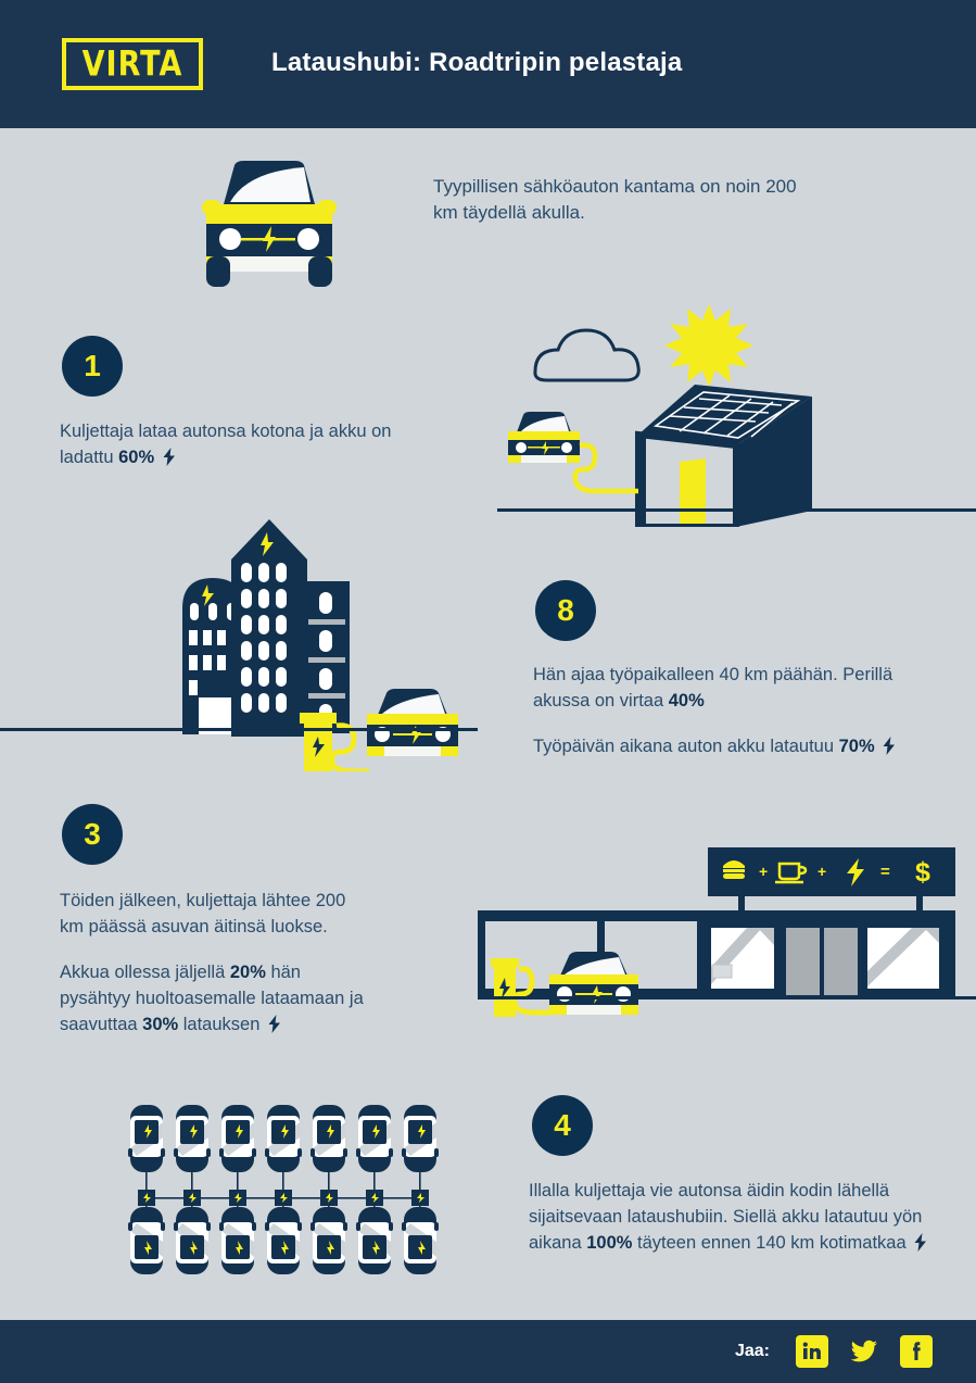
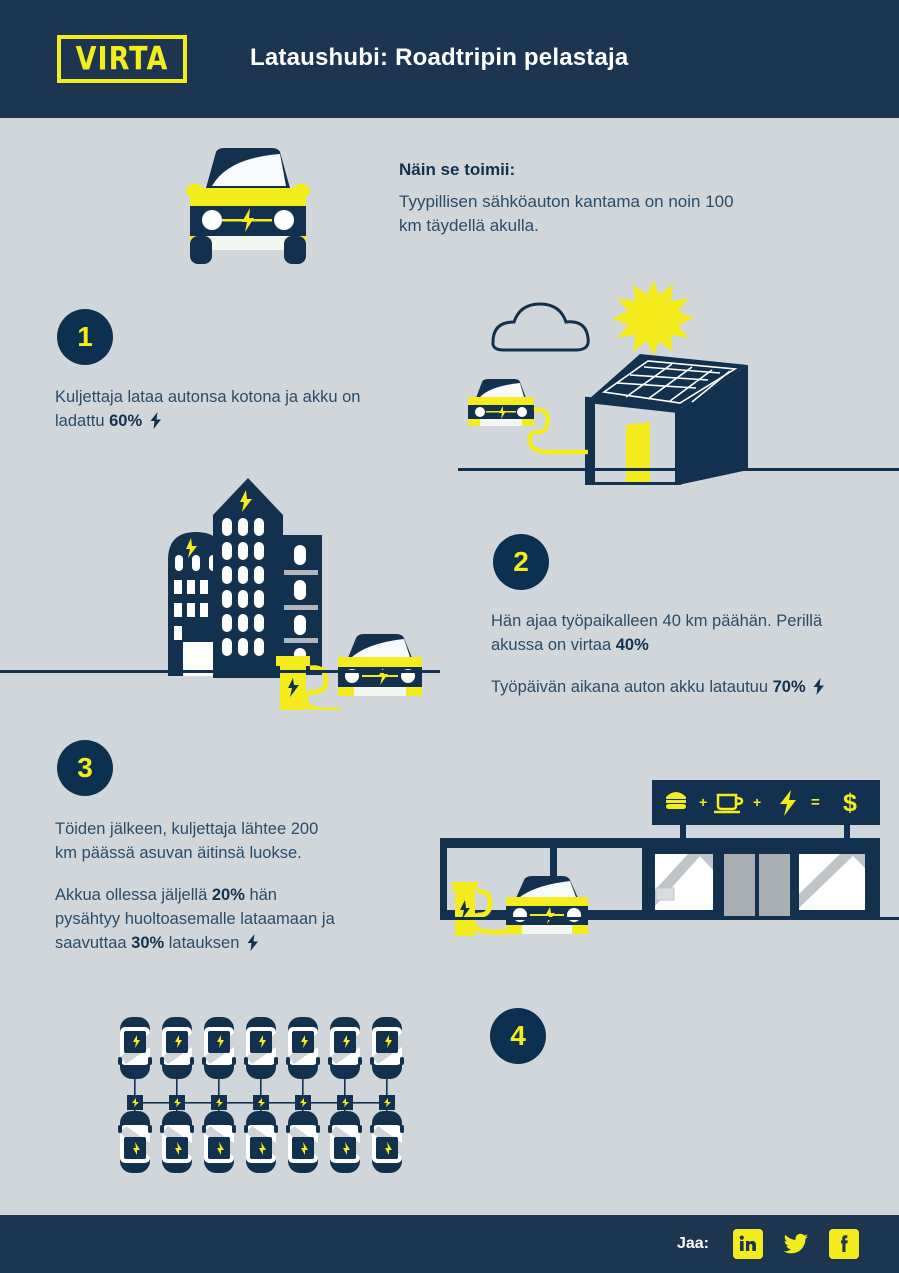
  VIRTA
  Lataushubi: Roadtripin pelastaja
+ Näin se toimii:
- Tyypillisen sähköauton kantama on noin 200 km täydellä akulla.
+ Tyypillisen sähköauton kantama on noin 100 km täydellä akulla.
  1
  Kuljettaja lataa autonsa kotona ja akku on ladattu 60%
- 8
+ 2
  Hän ajaa työpaikalleen 40 km päähän. Perillä akussa on virtaa 40%
  Työpäivän aikana auton akku latautuu 70%
  3
  Töiden jälkeen, kuljettaja lähtee 200 km päässä asuvan äitinsä luokse.
  Akkua ollessa jäljellä 20% hän pysähtyy huoltoasemalle lataamaan ja saavuttaa 30% latauksen
  +
  +
  =
  $
  4
- Illalla kuljettaja vie autonsa äidin kodin lähellä sijaitsevaan lataushubiin. Siellä akku latautuu yön aikana 100% täyteen ennen 140 km kotimatkaa
  Jaa:
